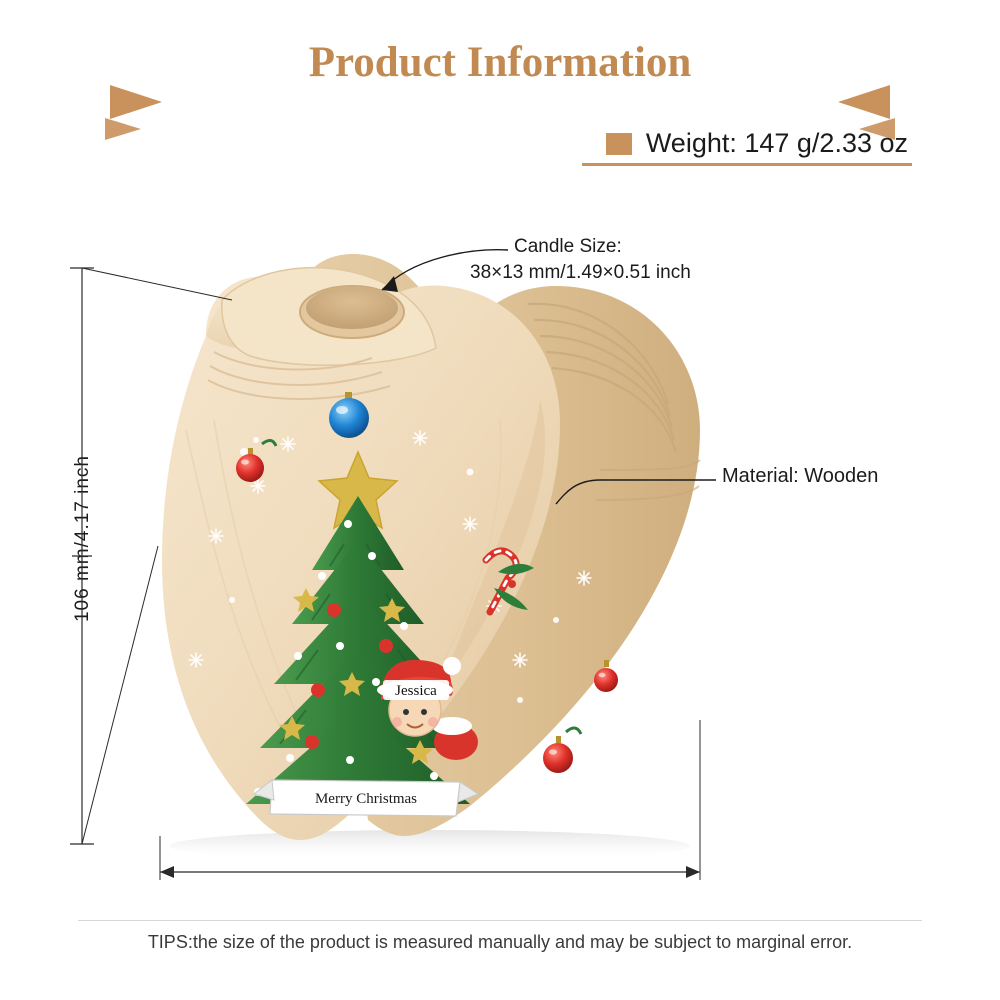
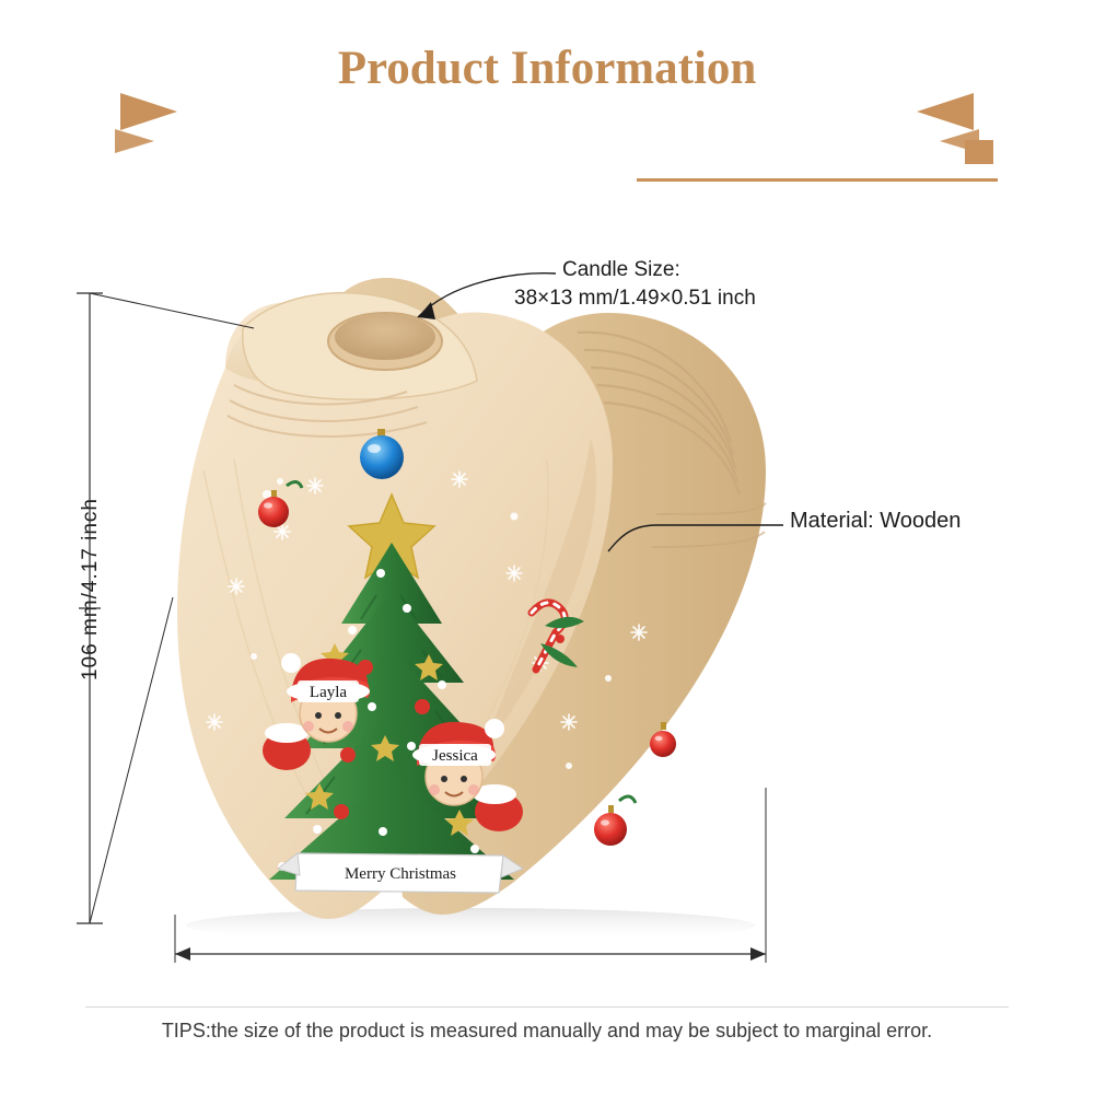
  Product Information
- Weight: 147 g/2.33 oz
  Candle Size:
  38×13 mm/1.49×0.51 inch
  Material: Wooden
  TIPS:the size of the product is measured manually and may be subject to marginal error.
+ Layla
  Jessica
  Merry Christmas
